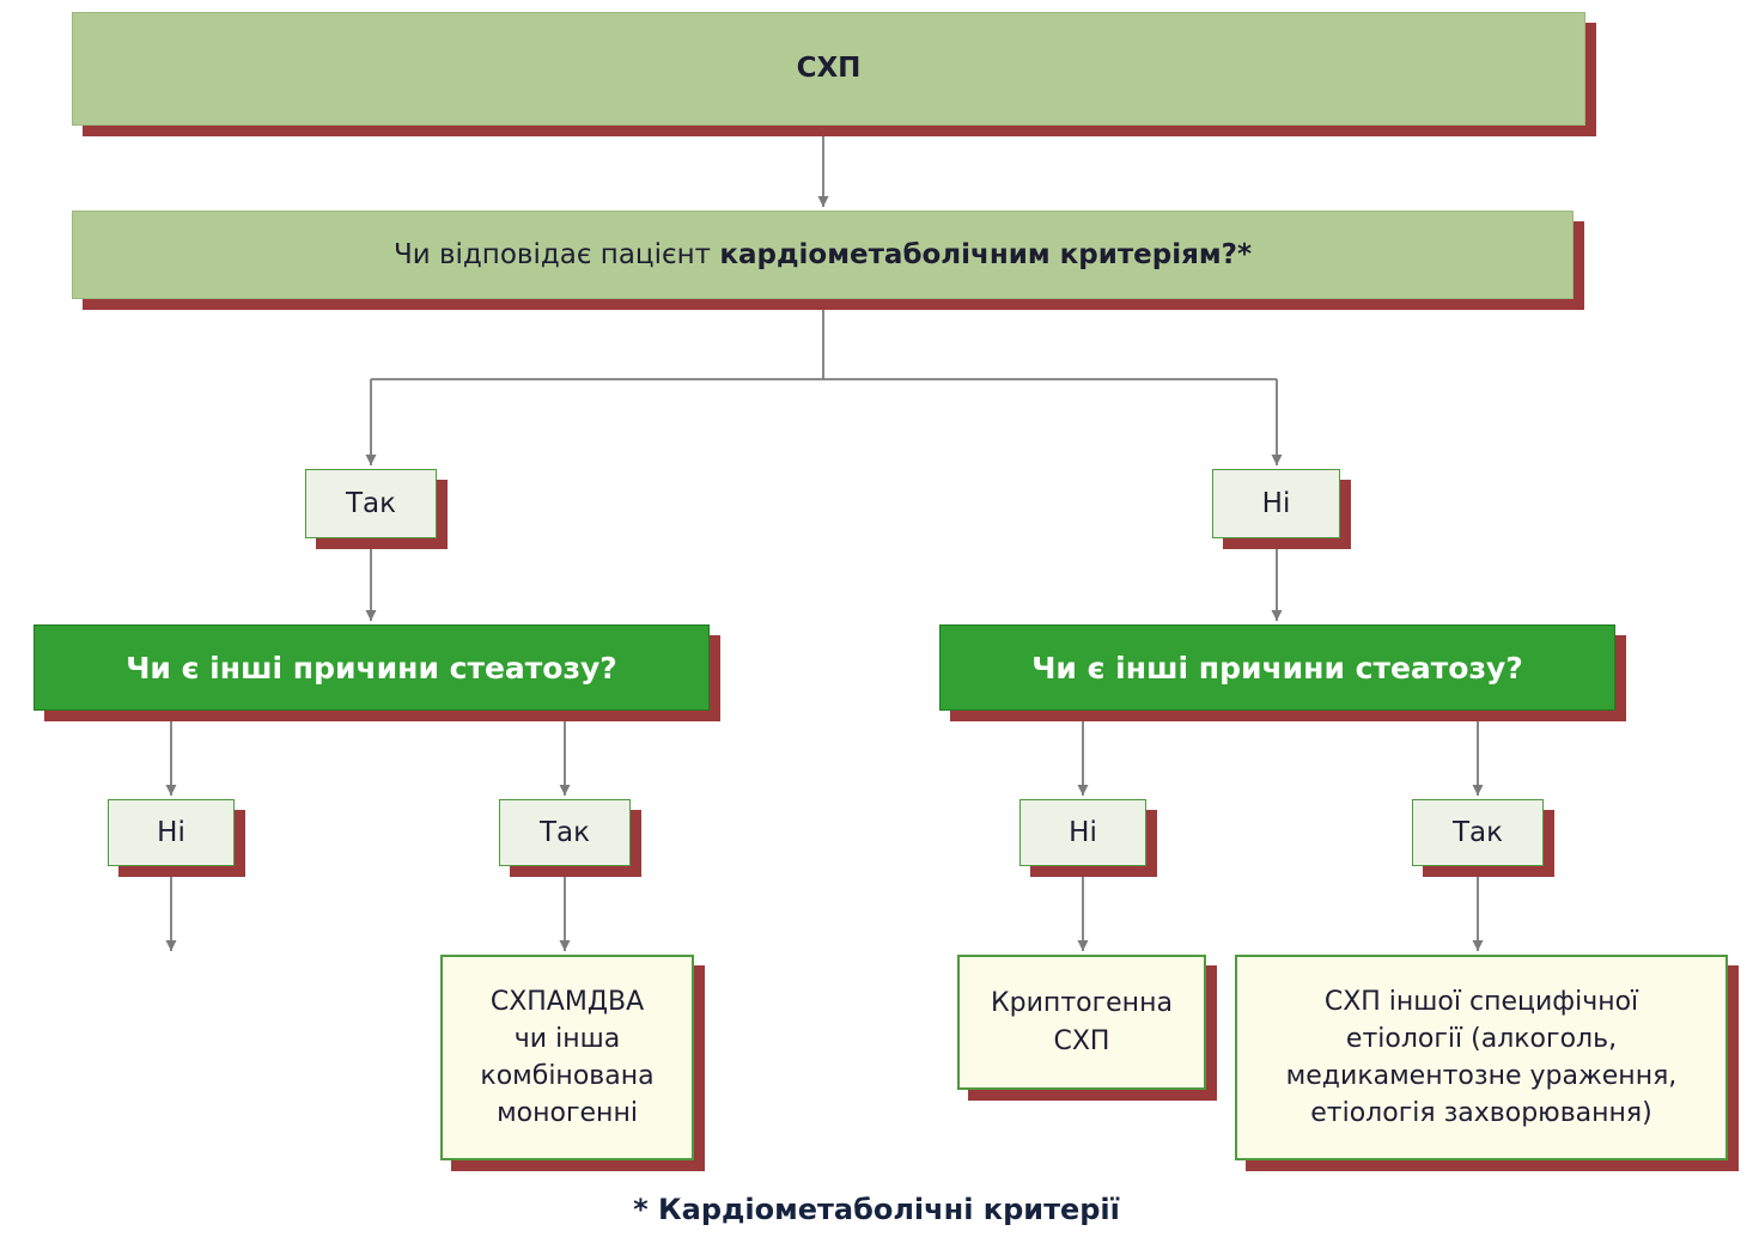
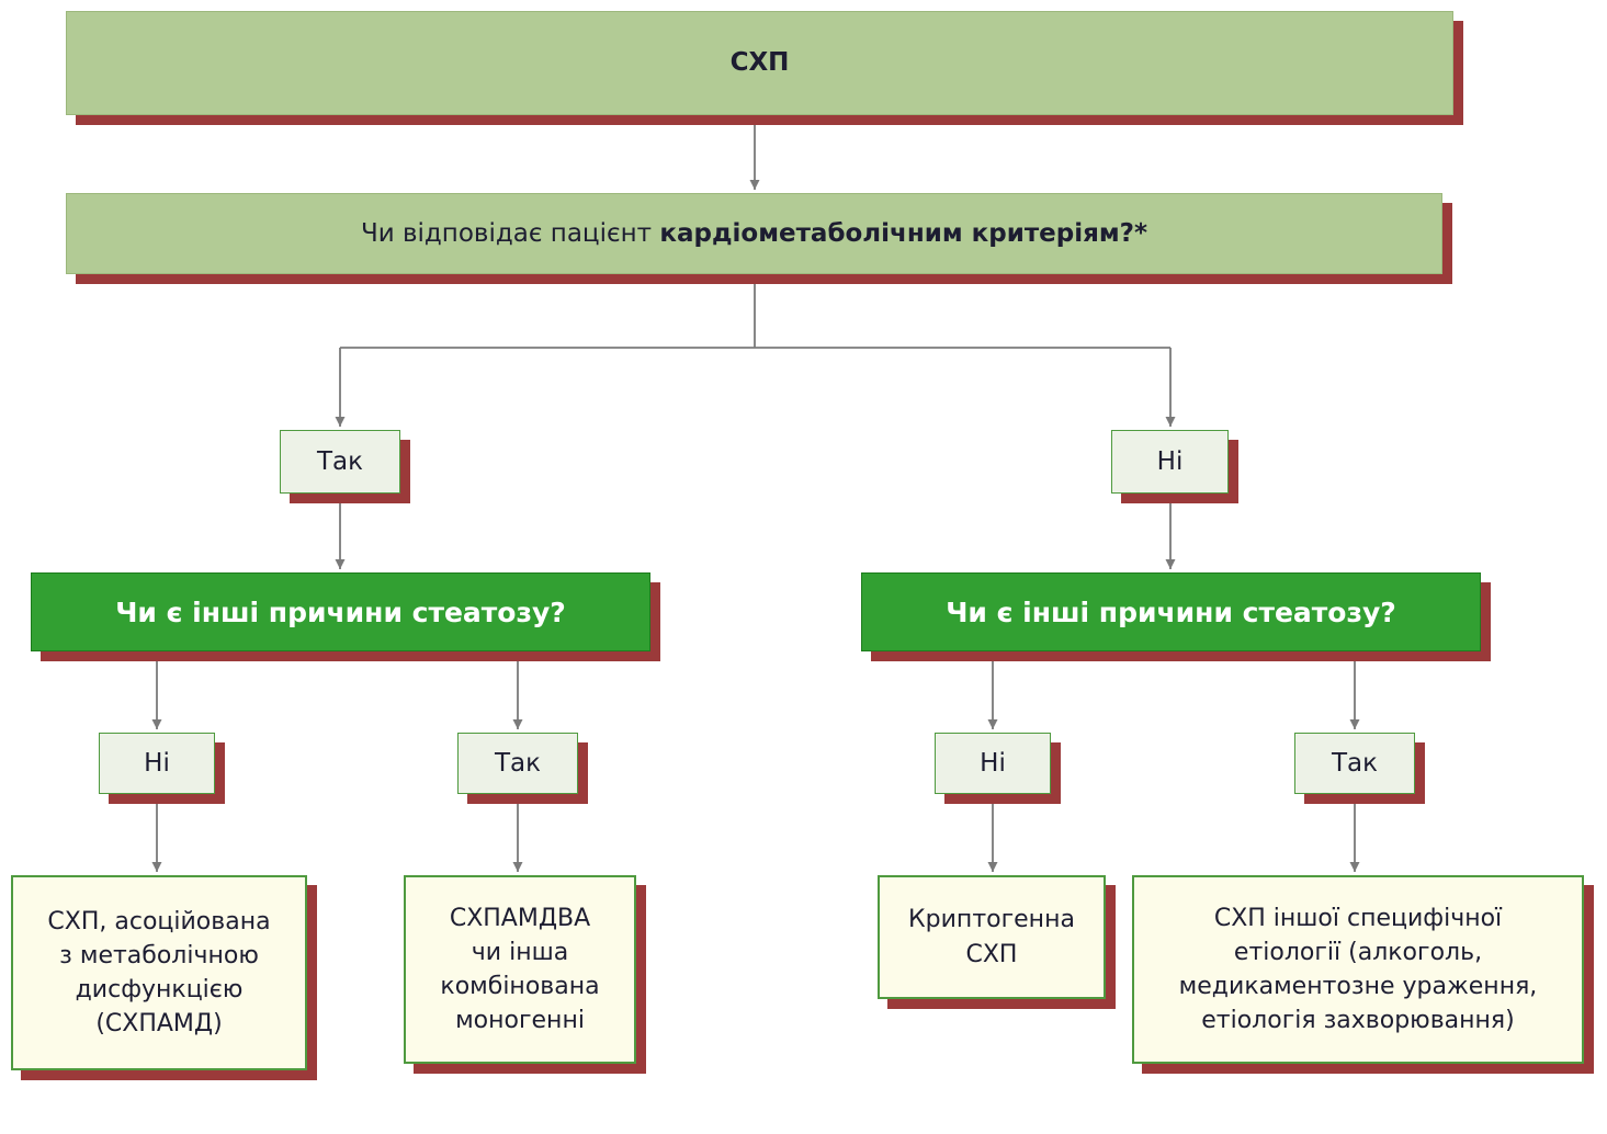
  СХП
  Чи відповідає пацієнт кардіометаболічним критеріям?*
  Так
  Ні
  Чи є інші причини стеатозу?
  Чи є інші причини стеатозу?
  Ні
  Так
  Ні
  Так
+ СХП, асоційована з метаболічною дисфункцією (СХПАМД)
  СХПАМДВА чи інша комбінована моногенні
  Криптогенна СХП
  СХП іншої специфічної етіології (алкоголь, медикаментозне ураження, етіологія захворювання)
- * Кардіометаболічні критерії
